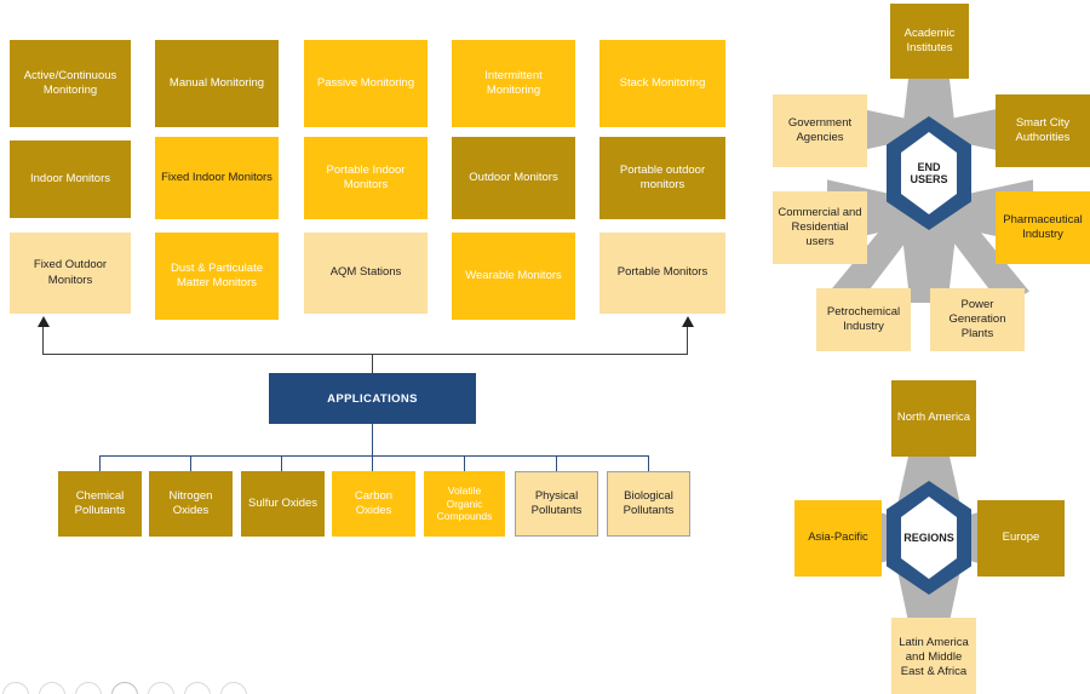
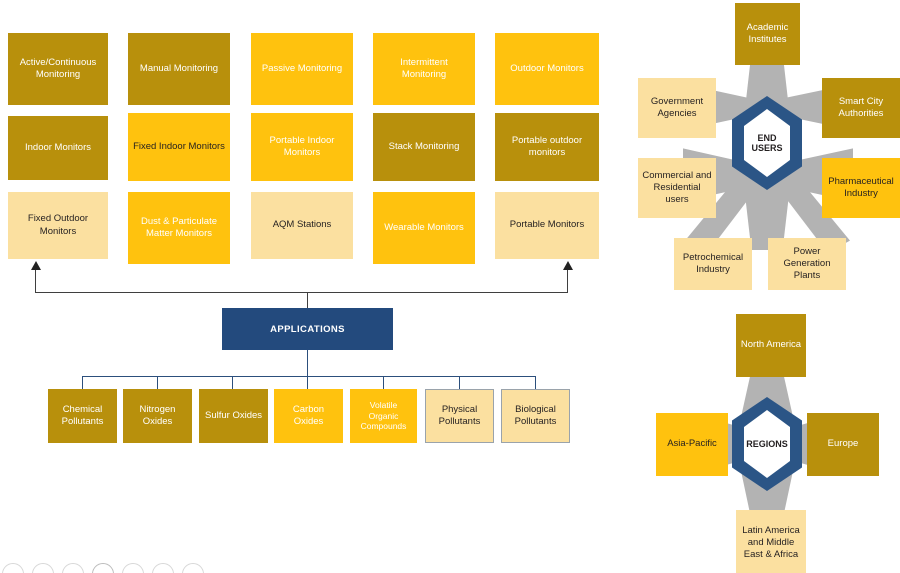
  Active/Continuous Monitoring
  Manual Monitoring
  Passive Monitoring
  Intermittent Monitoring
- Stack Monitoring
+ Outdoor Monitors
  Indoor Monitors
  Fixed Indoor Monitors
  Portable Indoor Monitors
- Outdoor Monitors
+ Stack Monitoring
  Portable outdoor monitors
  Fixed Outdoor Monitors
  Dust & Particulate Matter Monitors
  AQM Stations
  Wearable Monitors
  Portable Monitors
  APPLICATIONS
  Chemical Pollutants
  Nitrogen Oxides
  Sulfur Oxides
  Carbon Oxides
  Volatile Organic Compounds
  Physical Pollutants
  Biological Pollutants
  END USERS
  Academic Institutes
  Government Agencies
  Smart City Authorities
  Commercial and Residential users
  Pharmaceutical Industry
  Petrochemical Industry
  Power Generation Plants
  REGIONS
  North America
  Asia-Pacific
  Europe
  Latin America and Middle East & Africa
